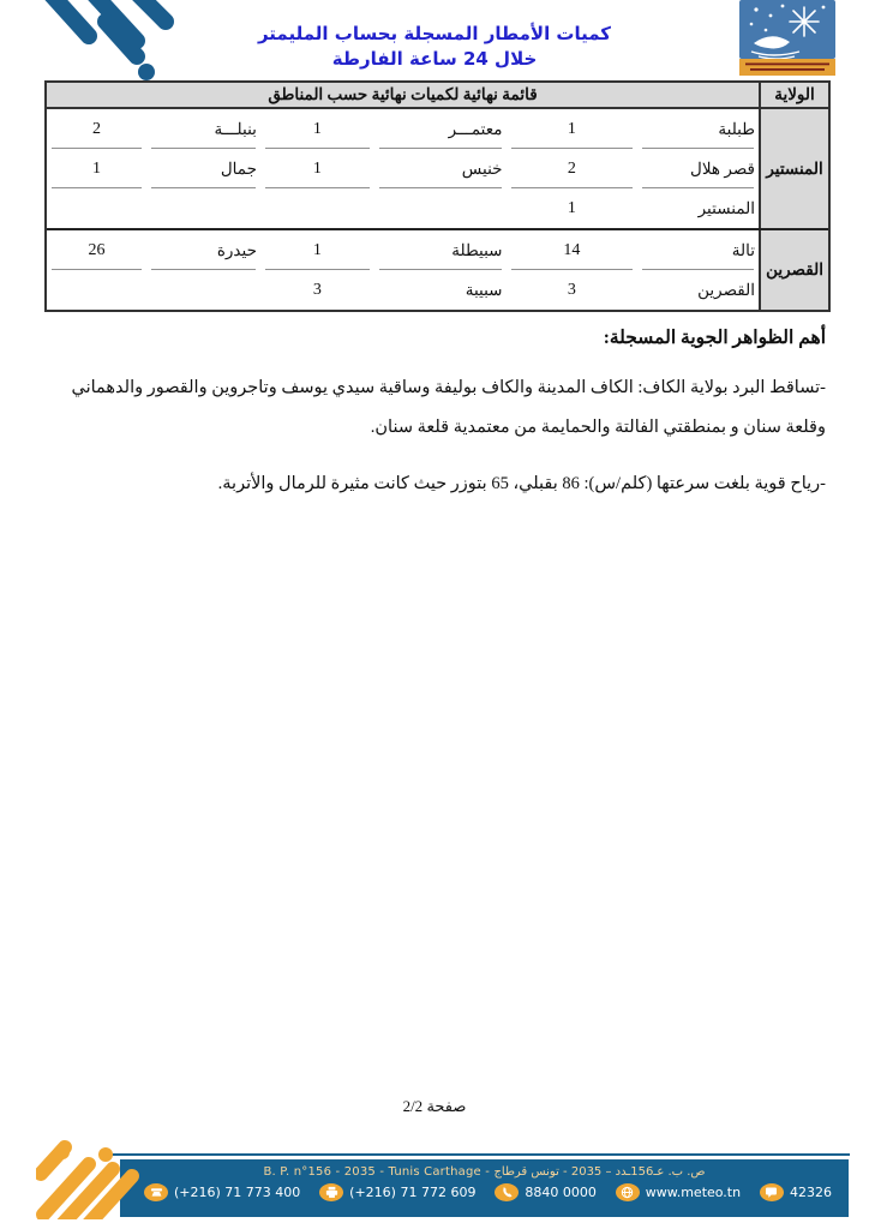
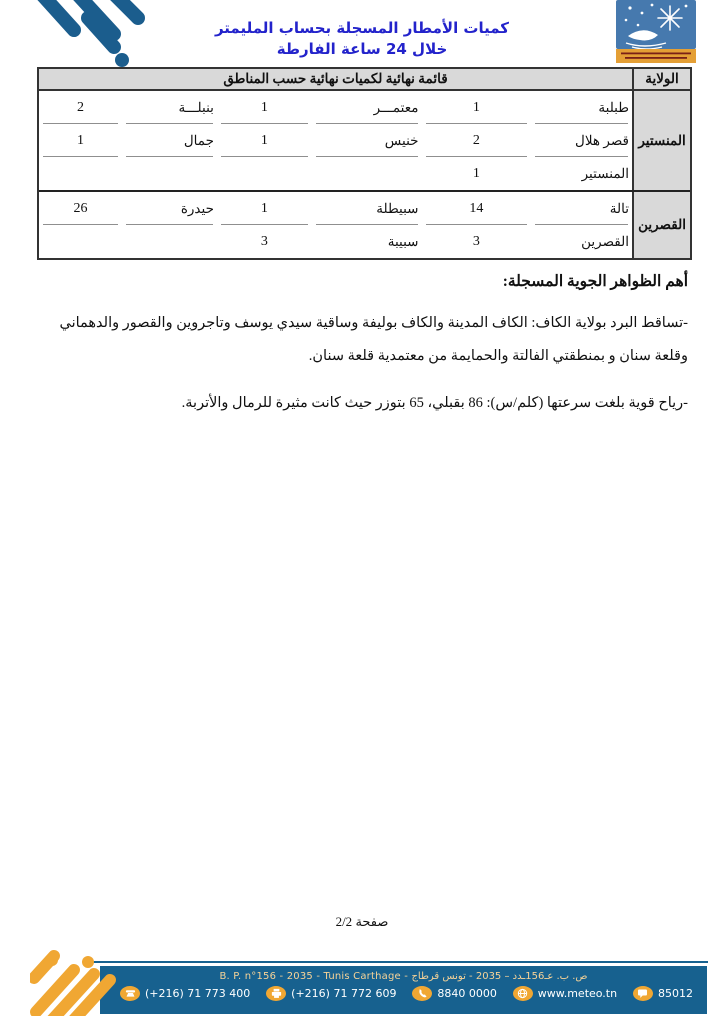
  كميات الأمطار المسجلة بحساب المليمتر
  خلال 24 ساعة الفارطة
  الولاية
  قائمة نهائية لكميات نهائية حسب المناطق
  المنستير
  طبلبة
  1
  معتمـــر
  1
  بنبلـــة
  2
  قصر هلال
  2
  خنيس
  1
  جمال
  1
  المنستير
  1
  القصرين
  تالة
  14
  سبيطلة
  1
  حيدرة
  26
  القصرين
  3
  سبيبة
  3
  أهم الظواهر الجوية المسجلة:
  -تساقط البرد بولاية الكاف: الكاف المدينة والكاف بوليفة وساقية سيدي يوسف وتاجروين والقصور والدهماني وقلعة سنان و بمنطقتي الفالتة والحمايمة من معتمدية قلعة سنان.
  -رياح قوية بلغت سرعتها (كلم/س): 86 بقبلي، 65 بتوزر حيث كانت مثيرة للرمال والأتربة.
  صفحة 2/2
  B. P. n°156 - 2035 - Tunis Carthage - ص. ب. عـ156ـدد – 2035 - تونس قرطاج
  (+216) 71 773 400
  (+216) 71 772 609
  8840 0000
  www.meteo.tn
- 42326
+ 85012
